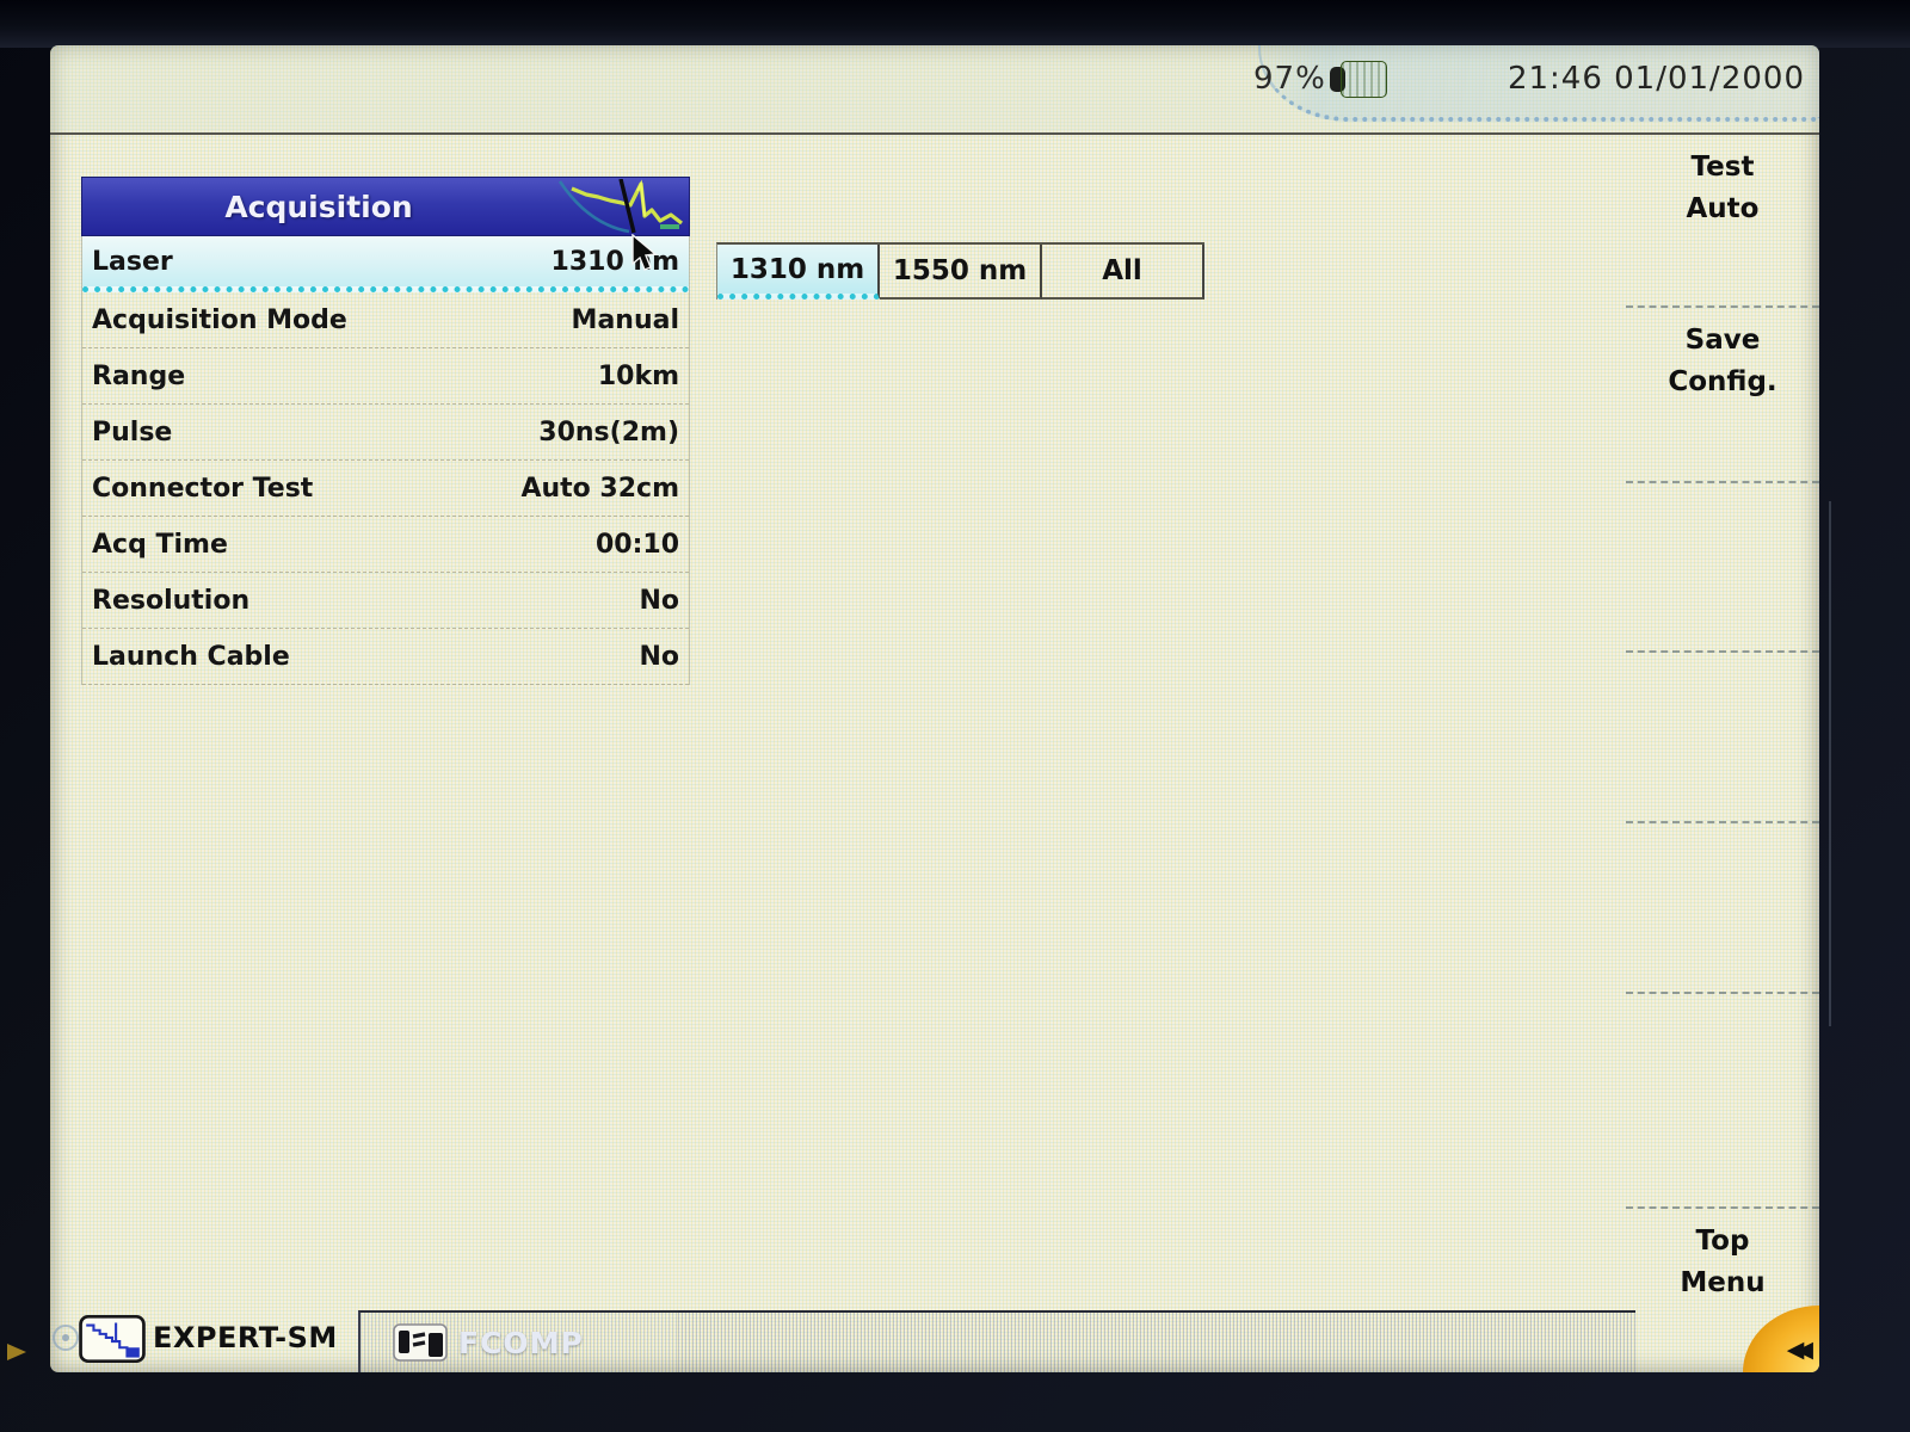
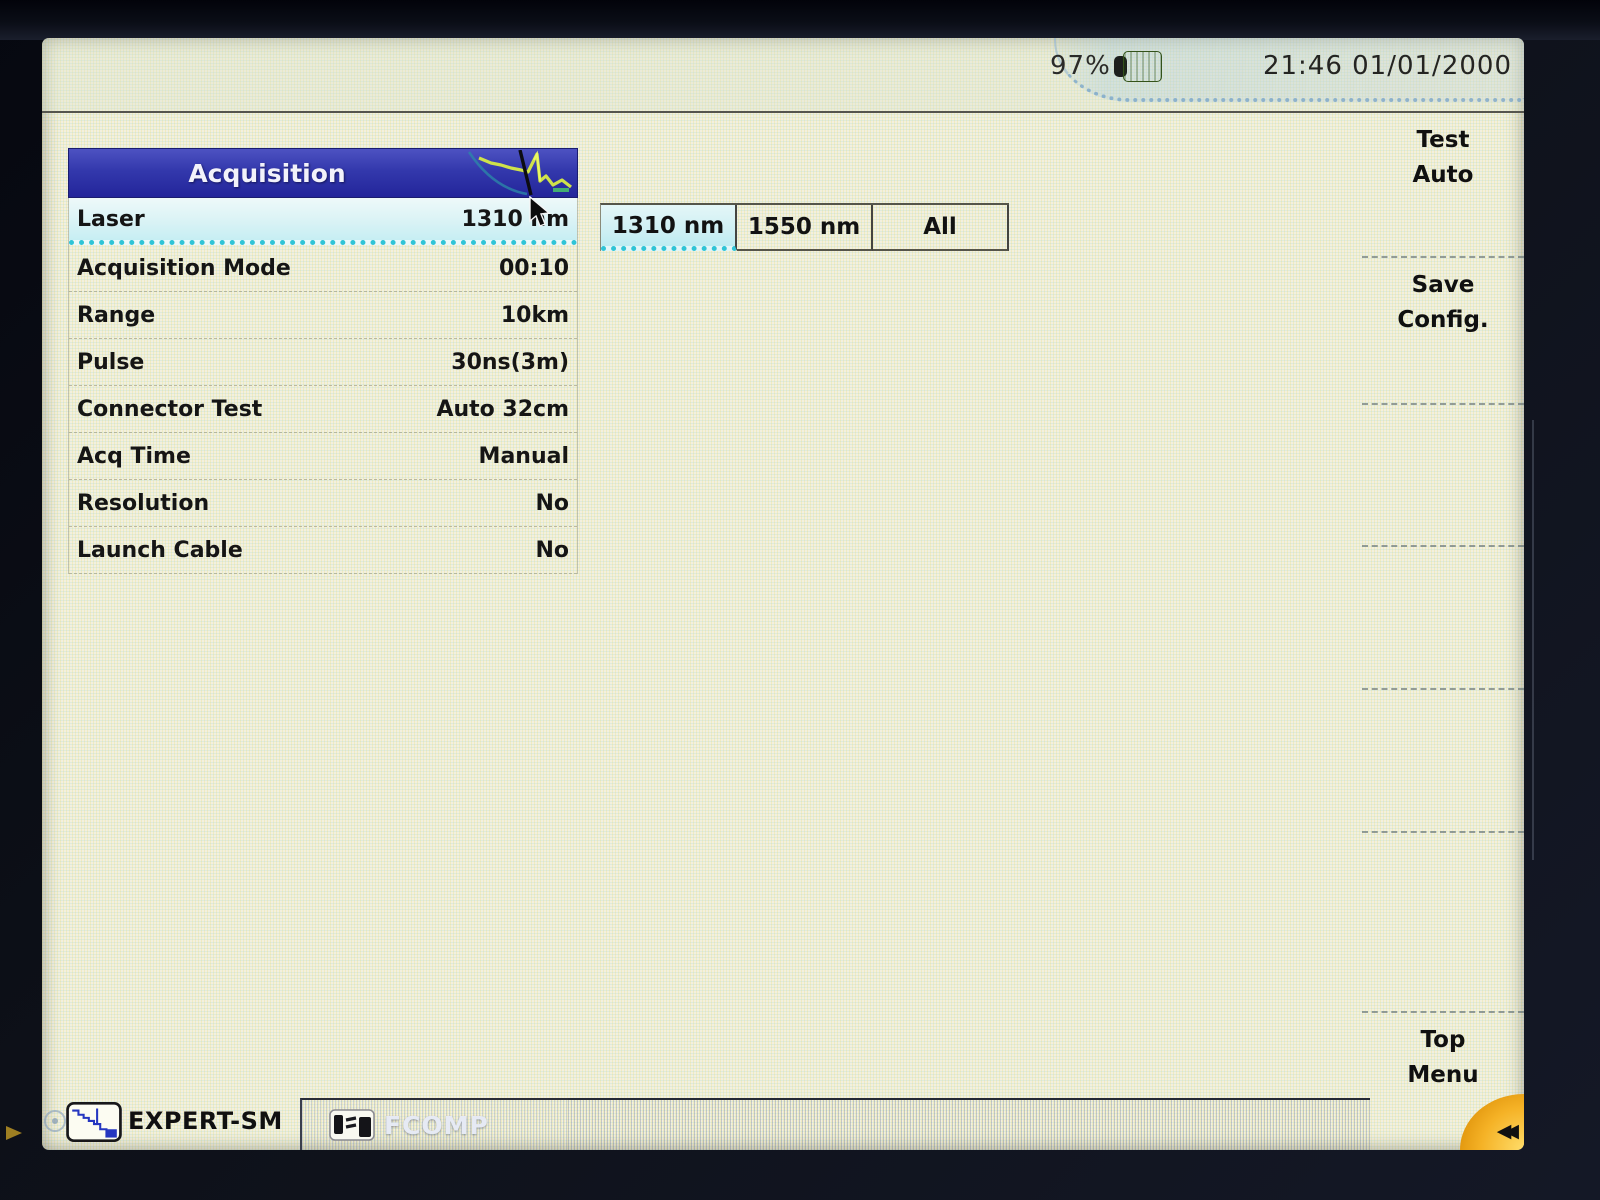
  97%
  21:46 01/01/2000
  Acquisition
  Laser
  1310m
  Acquisition Mode
- Manual
+ 00:10
  Range
  10km
  Pulse
- 30ns(2m)
+ 30ns(3m)
  Connector Test
  Auto 32cm
  Acq Time
- 00:10
+ Manual
  Resolution
  No
  Launch Cable
  No
  1310 nm
  1550 nm
  All
  Test
  Auto
  Save
  Config.
  Top
  Menu
  EXPERT-SM
  FCOMP
  ◀◀
